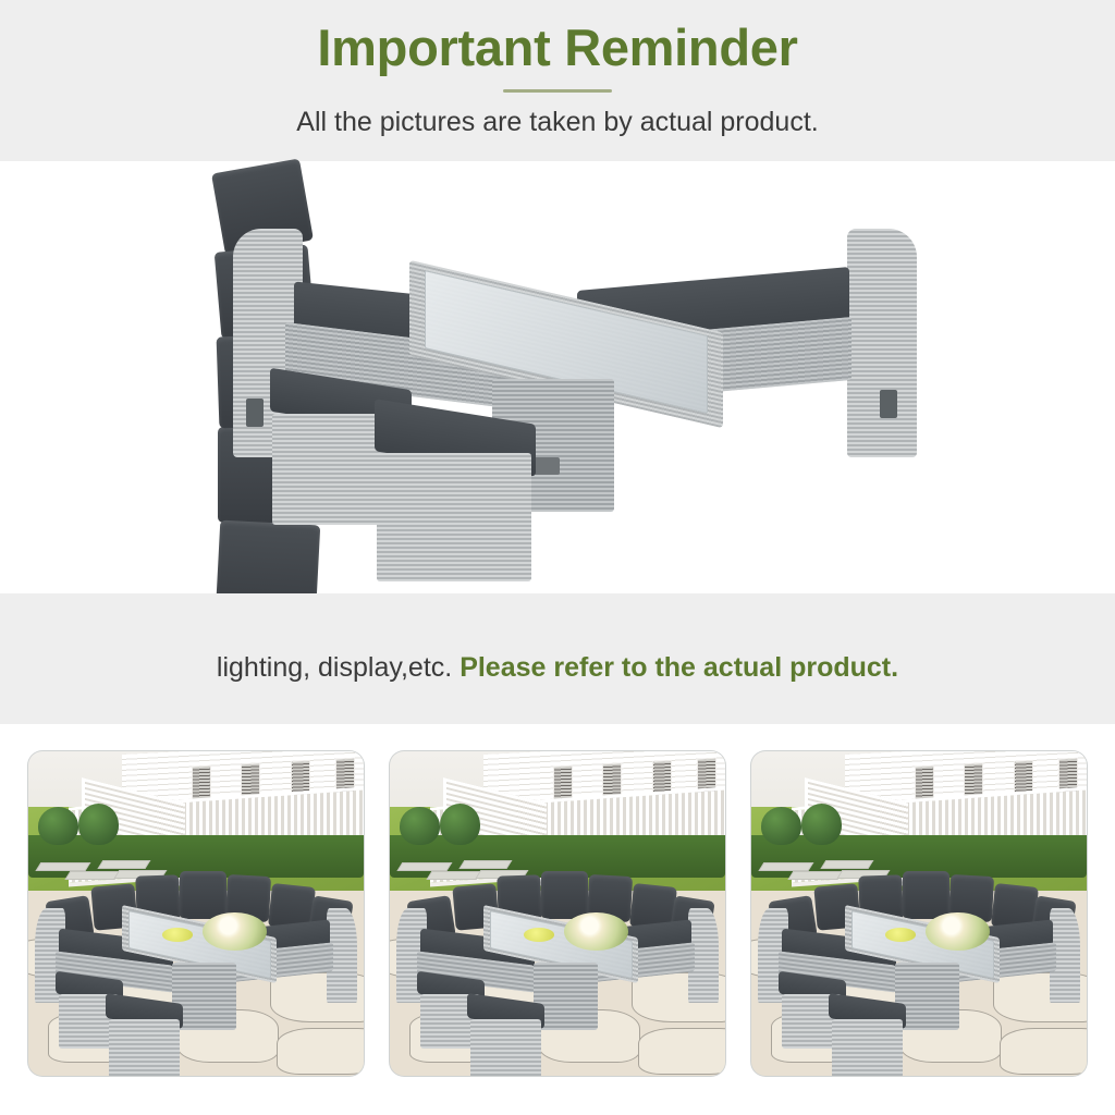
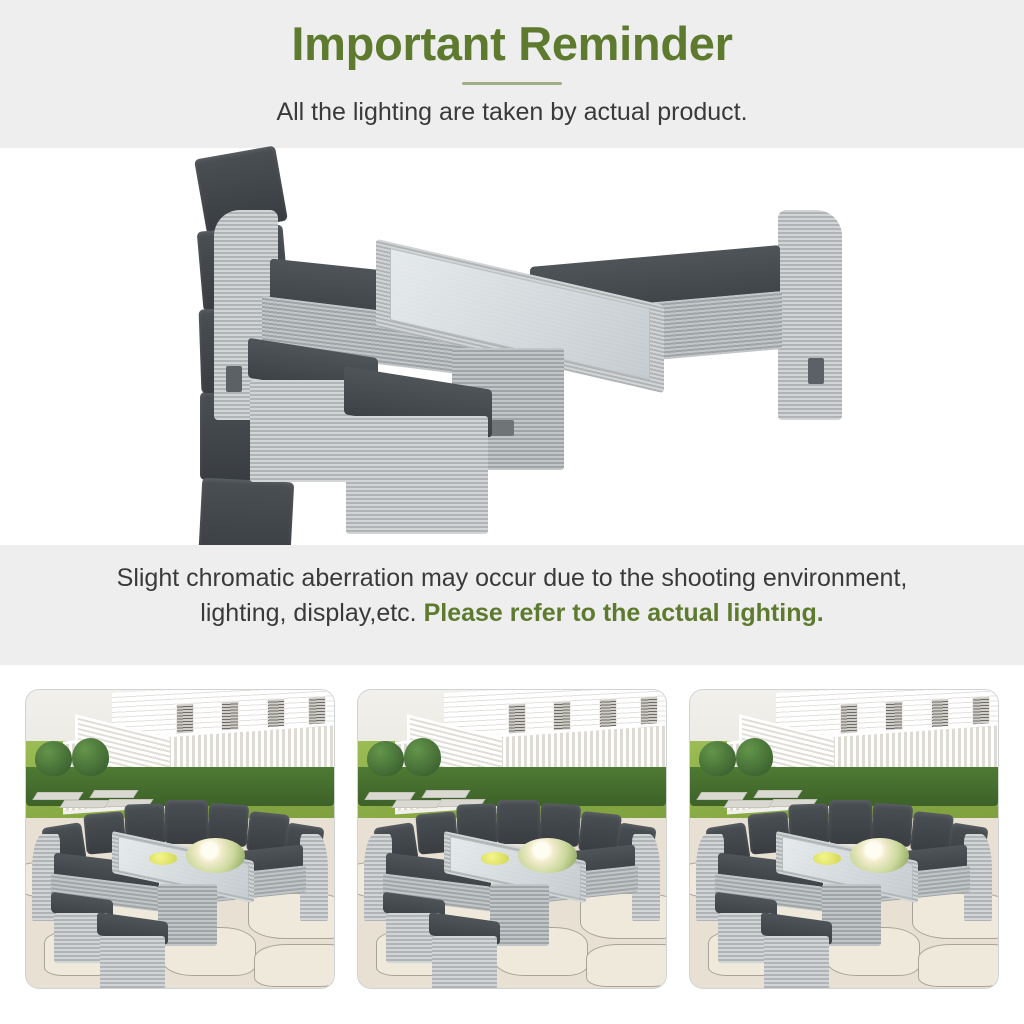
  Important Reminder
- All the pictures are taken by actual product.
+ All the lighting are taken by actual product.
+ Slight chromatic aberration may occur due to the shooting environment,
- lighting, display,etc. Please refer to the actual product.
+ lighting, display,etc. Please refer to the actual lighting.
